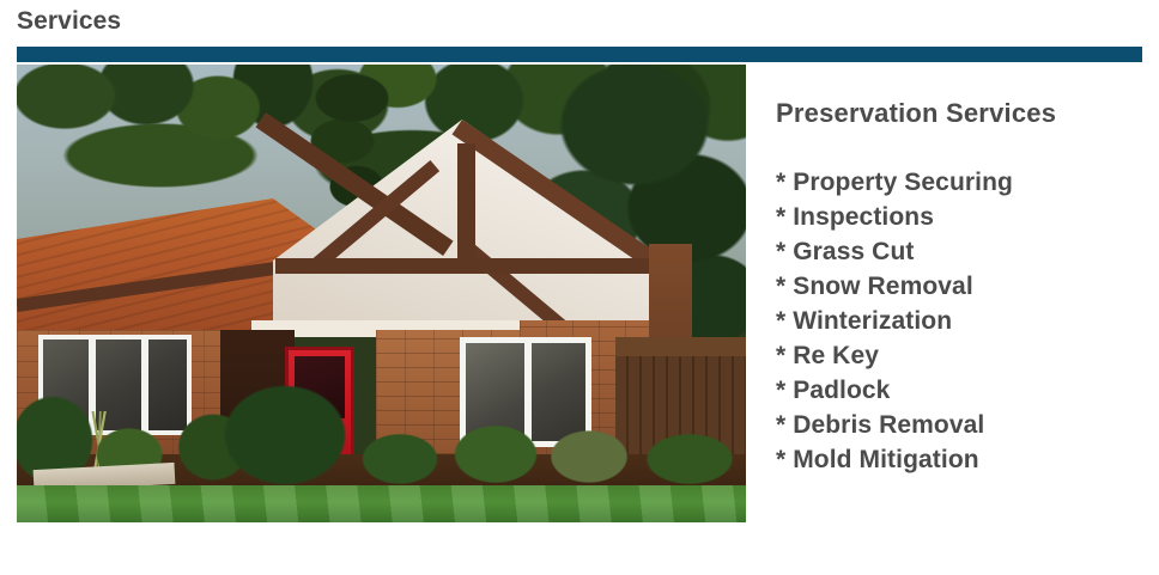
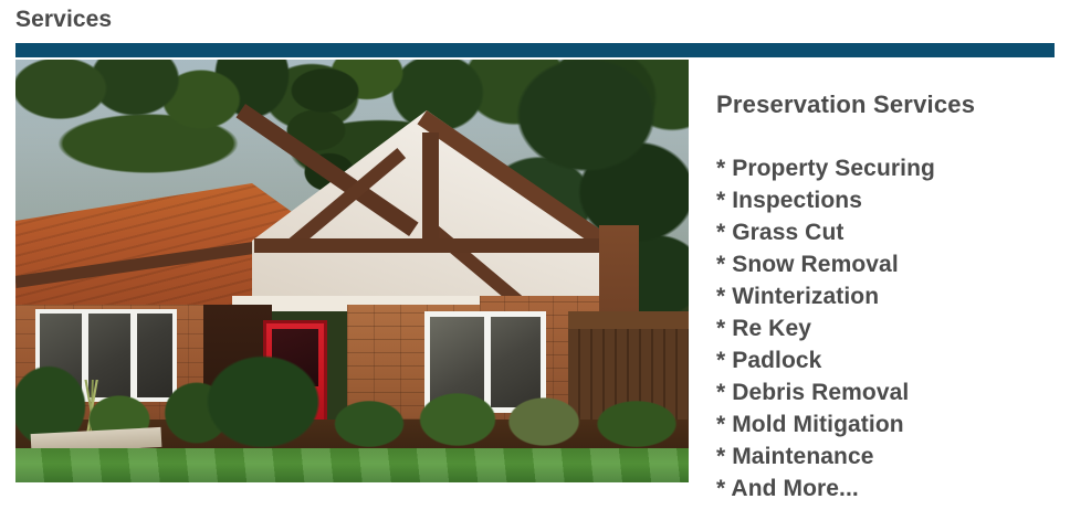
  Services
  Preservation Services
  * Property Securing
  * Inspections
  * Grass Cut
  * Snow Removal
  * Winterization
  * Re Key
  * Padlock
  * Debris Removal
  * Mold Mitigation
+ * Maintenance
+ * And More...
